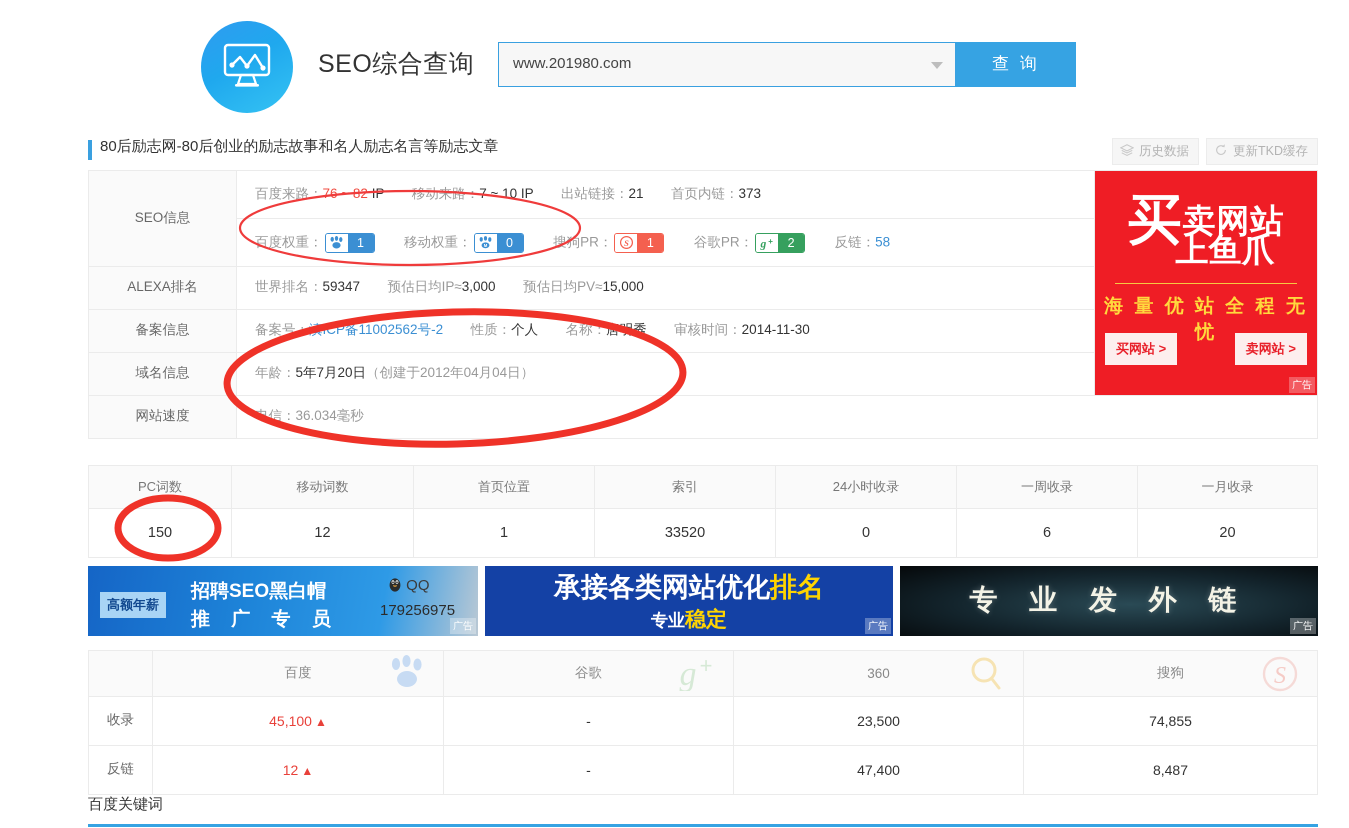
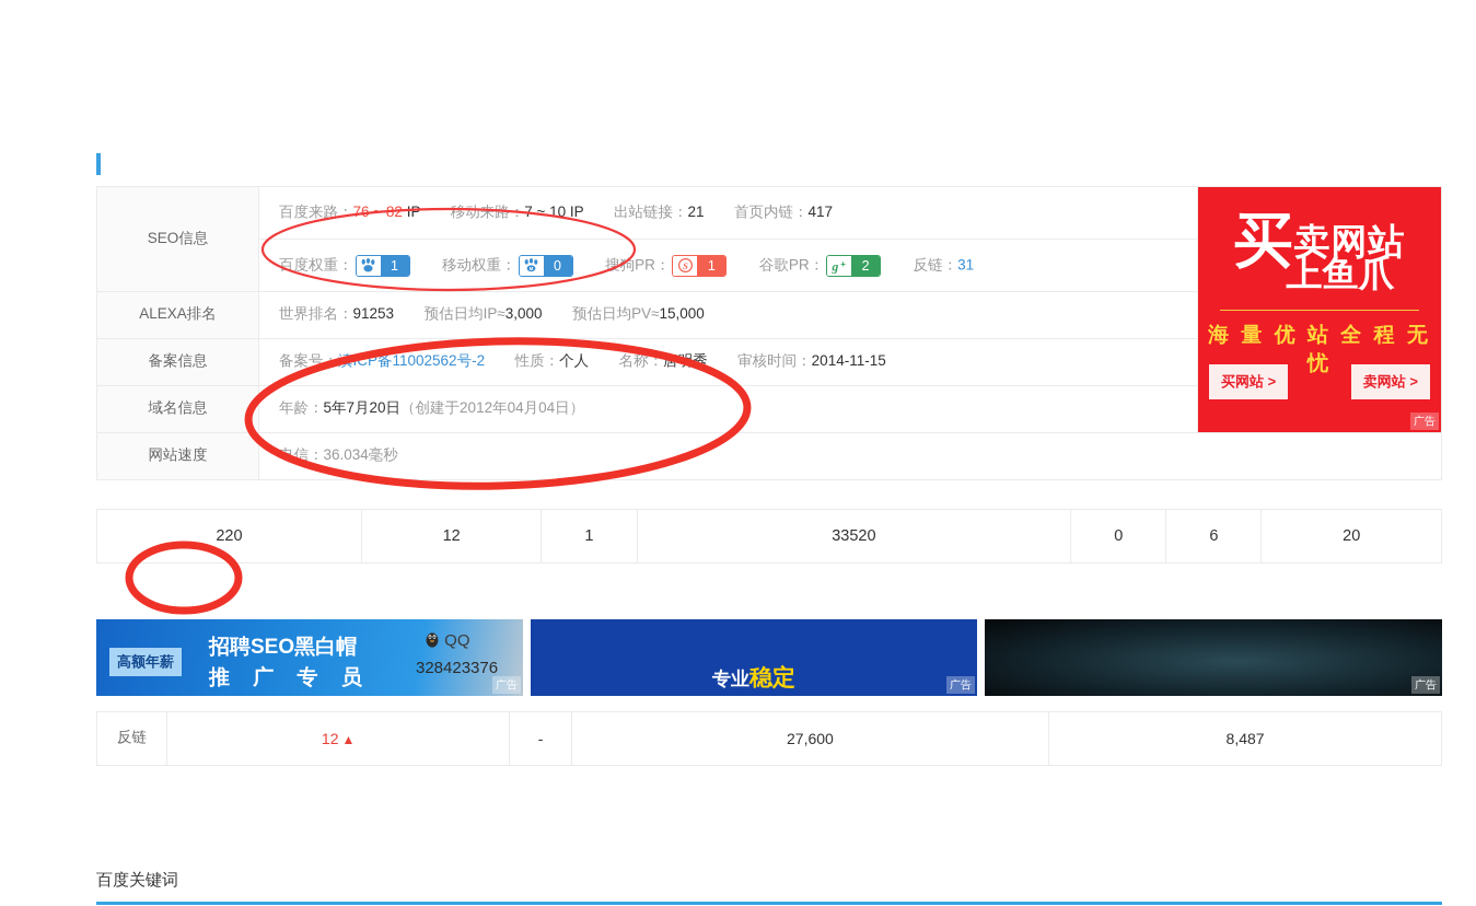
- SEO综合查询
- www.201980.com
- 查 询
- 80后励志网-80后创业的励志故事和名人励志名言等励志文章
- 历史数据
- 更新TKD缓存
- SEO信息	百度来路：76 IP 移动来 7 ~ 10 IP 出站链接：21 首页内链：373	买卖网站 上鱼爪 海 量 优 站 全 程 无 忧 买网站 > 卖网站 > 广告
+ SEO信息	百度来路：76 IP 移动来 7 ~ 10 IP 出站链接：21 首页内链：417	买卖网站 上鱼爪 海 量 优 站 全 程 无 忧 买网站 > 卖网站 > 广告
- 百度权重： 1 移动权重： 0 搜狗PR： S 1 谷歌PR： g + 2 反链：58
+ 百度权重： 1 移动权重： 0 搜狗PR： S 1 谷歌PR： g + 2 反链：31
- ALEXA排名	世界排名：59347 预估日均IP≈3,000 预估日均PV≈15,000
+ ALEXA排名	世界排名：91253 预估日均IP≈3,000 预估日均PV≈15,000
- 备案信息	备案号 CP备11002562号-2 性质：个人 名称： 秀 审核时间：2014-11-30
+ 备案信息	备案号 CP备11002562号-2 性质：个人 名称： 秀 审核时间：2014-11-15
  域名信息	年龄：5年7月20日（创建于2012年04月04日）
  网站速度	信：36.034毫秒
- PC词数	移动词数	首页位置	索引	24小时收录	一周收录	一月收录
- 150	12	1	33520	0	6	20
+ 220	12	1	33520	0	6	20
  高额年薪
  招聘SEO黑白帽
  推 广 专 员
  QQ
- 179256975
+ 328423376
  广告
- 承接各类网站优化排名
  专业稳定
  广告
- 专 业 发 外 链
  广告
- 	百度	谷歌 g +	360	搜狗 S
- 收录	45,100 ▲	-	23,500	74,855
- 反链	12 ▲	-	47,400	8,487
+ 反链	12 ▲	-	27,600	8,487
  百度关键词
